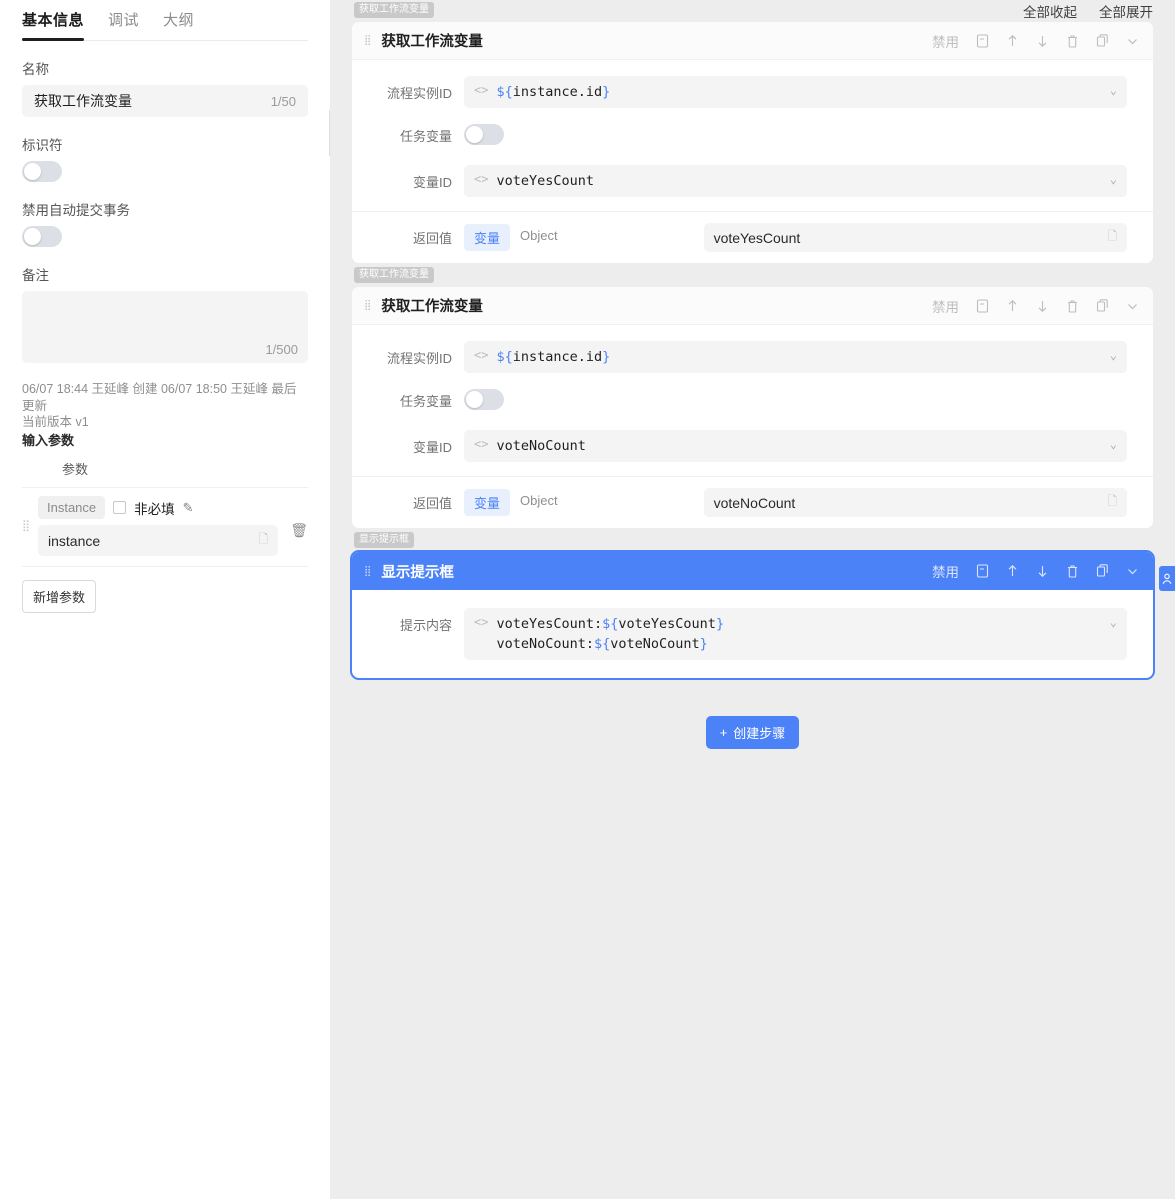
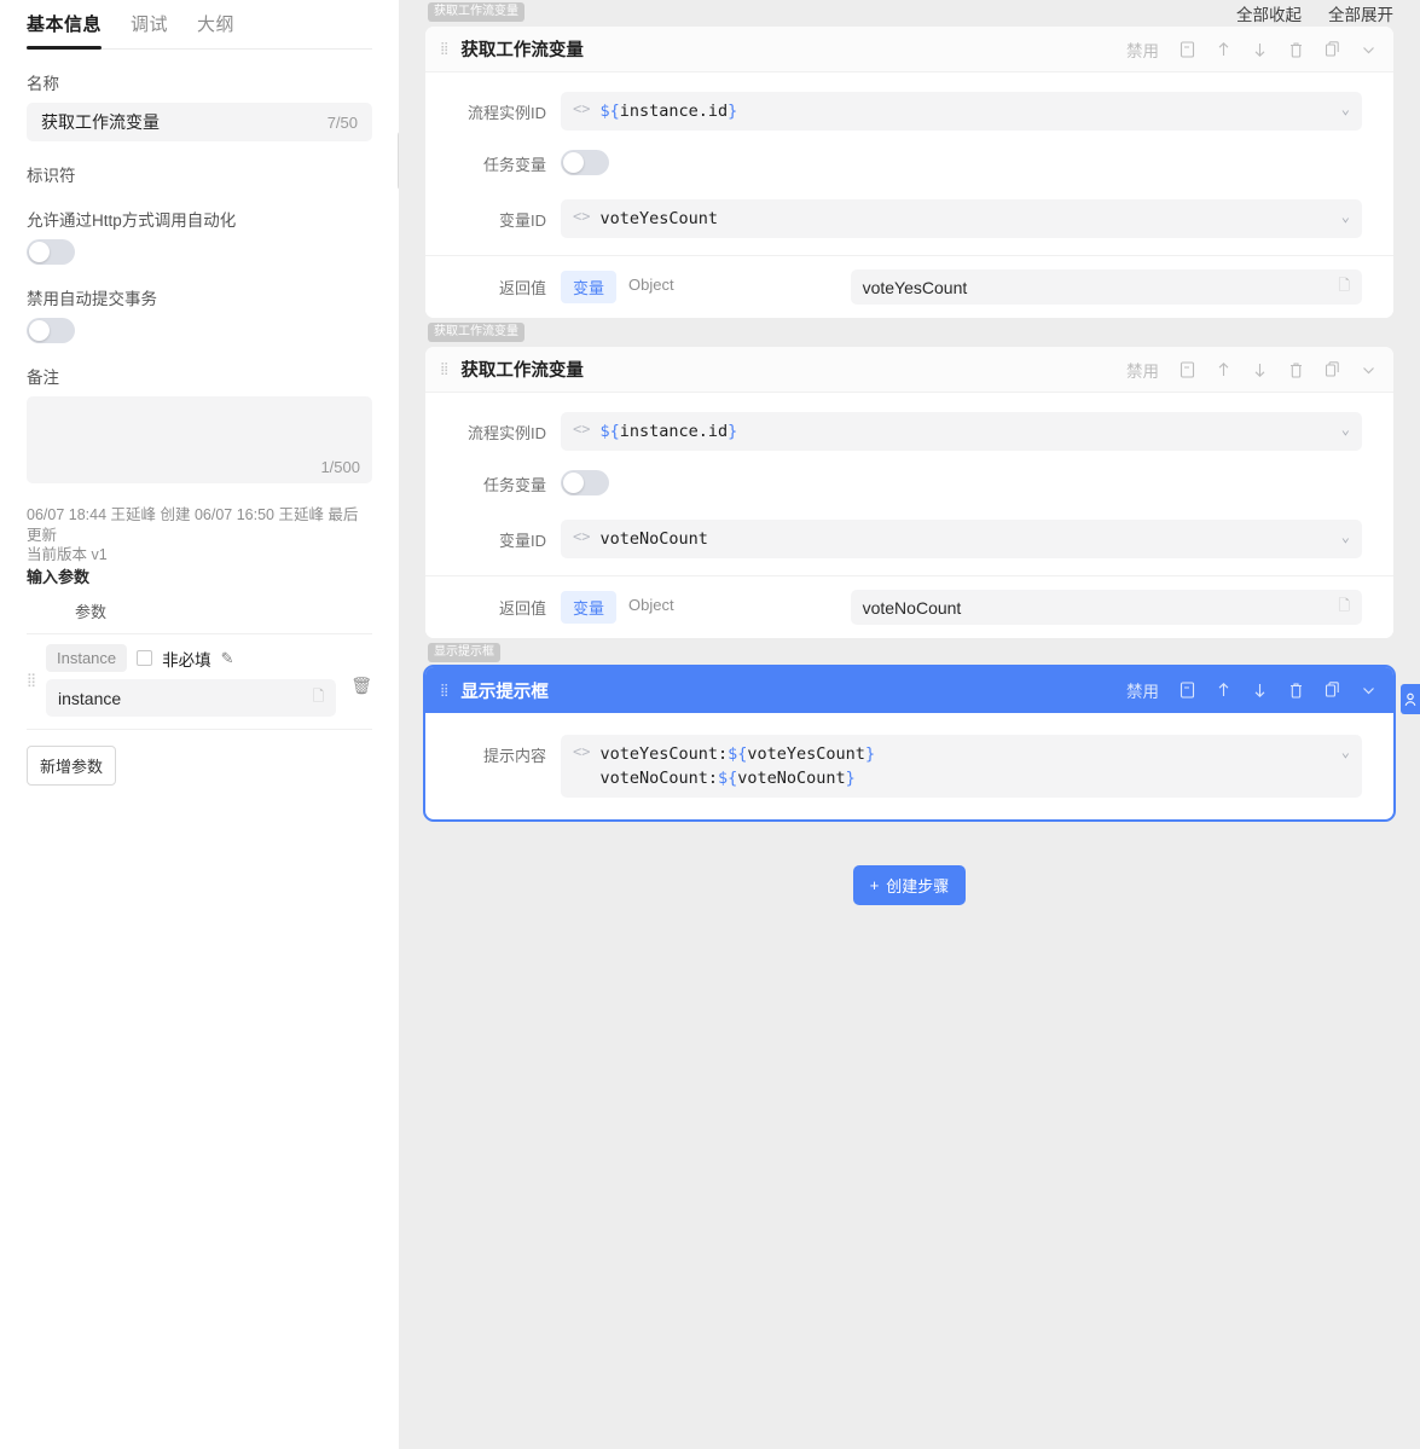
  基本信息
  调试
  大纲
  名称
  获取工作流变量
- 1/50
+ 7/50
  标识符
+ 允许通过Http方式调用自动化
  禁用自动提交事务
  备注
  1/500
- 06/07 18:44 王延峰 创建 06/07 18:50 王延峰 最后更新
+ 06/07 18:44 王延峰 创建 06/07 16:50 王延峰 最后更新
  当前版本 v1
  输入参数
  参数
  ⣿
  Instance
  非必填
  ✎
  instance
  🗋
  🗑
  新增参数
  全部收起
  全部展开
  获取工作流变量
  ⣿
  获取工作流变量
  禁用
  流程实例ID
  <>
  ${instance.id}
  ⌄
  任务变量
  变量ID
  <>
  voteYesCount
  ⌄
  返回值
  变量
  Object
  voteYesCount
  🗋
  获取工作流变量
  ⣿
  获取工作流变量
  禁用
  流程实例ID
  <>
  ${instance.id}
  ⌄
  任务变量
  变量ID
  <>
  voteNoCount
  ⌄
  返回值
  变量
  Object
  voteNoCount
  🗋
  显示提示框
  ⣿
  显示提示框
  禁用
  提示内容
  <>
  voteYesCount:${voteYesCount}
  voteNoCount:${voteNoCount}
  ⌄
  +
  创建步骤
